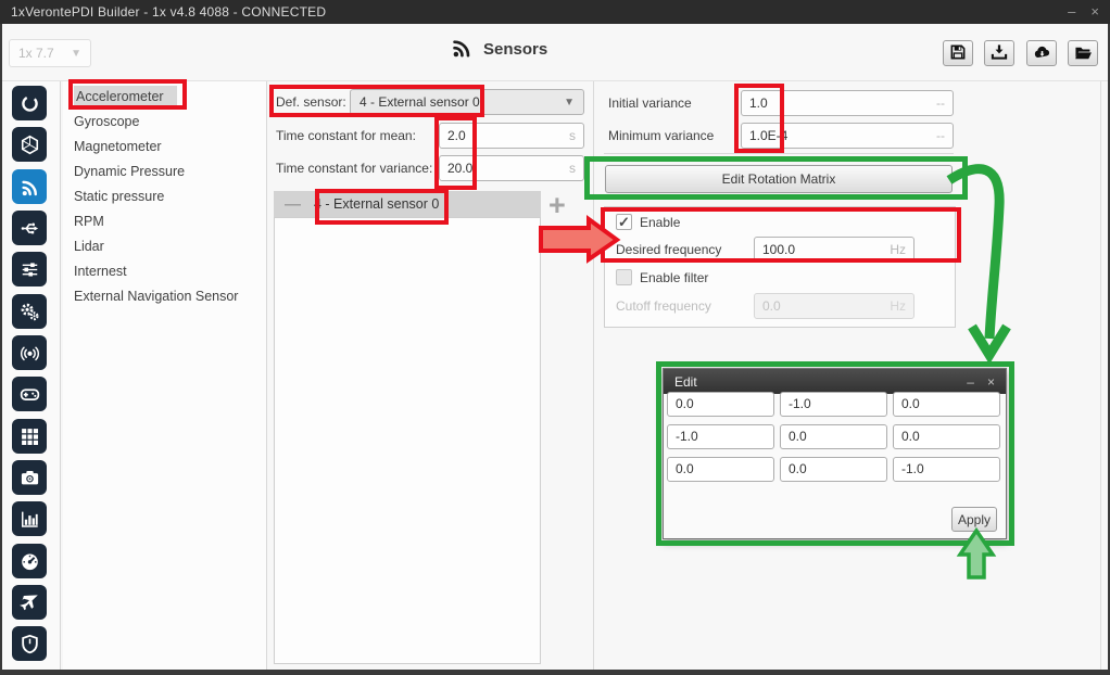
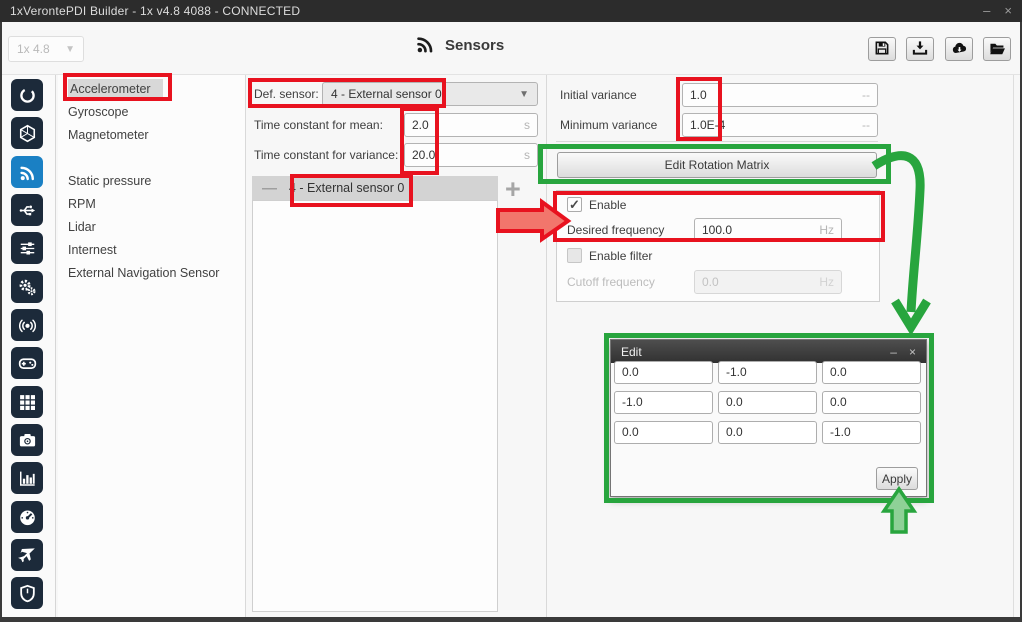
  1xVerontePDI Builder - 1x v4.8 4088 - CONNECTED
  –
  ×
- 1x 7.7
+ 1x 4.8
  ▼
  Sensors
  Accelerometer
  Gyroscope
  Magnetometer
- Dynamic Pressure
  Static pressure
  RPM
  Lidar
  Internest
  External Navigation Sensor
  Def. sensor:
  4 - External sensor 0
  ▼
  Time constant for mean:
  2.0
  s
  Time constant for variance:
  20.0
  s
  —
  4 - External sensor 0
  +
  Initial variance
  1.0
  --
  Minimum variance
  1.0E-4
  --
  Edit Rotation Matrix
  ✓
  Enable
  Desired frequency
  100.0
  Hz
  Enable filter
  Cutoff frequency
  0.0
  Hz
  Edit
  –
  ×
  0.0
  -1.0
  0.0
  -1.0
  0.0
  0.0
  0.0
  0.0
  -1.0
  Apply
